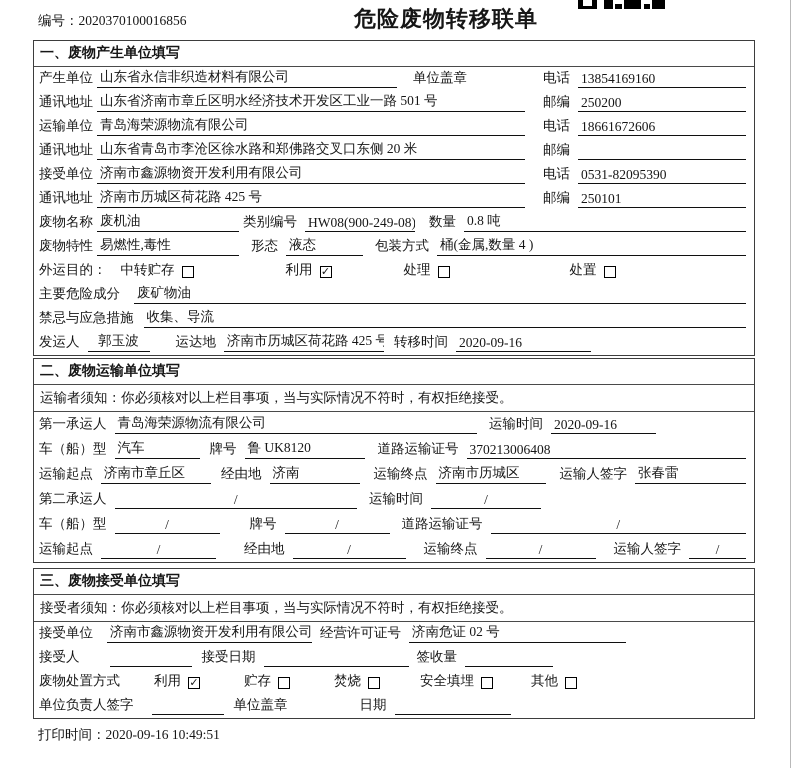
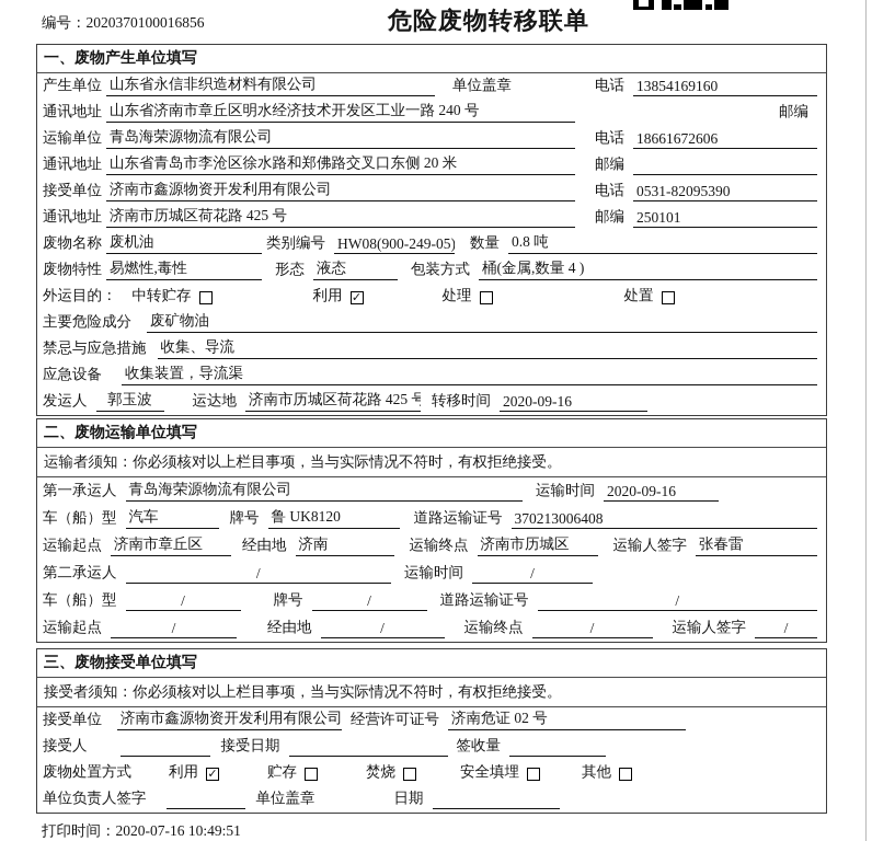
  编号：2020370100016856
  危险废物转移联单
  一、废物产生单位填写
  产生单位
  山东省永信非织造材料有限公司
  单位盖章
  电话
  13854169160
  通讯地址
- 山东省济南市章丘区明水经济技术开发区工业一路 501 号
+ 山东省济南市章丘区明水经济技术开发区工业一路 240 号
  邮编
- 250200
  运输单位
  青岛海荣源物流有限公司
  电话
  18661672606
  通讯地址
  山东省青岛市李沧区徐水路和郑佛路交叉口东侧 20 米
  邮编
  接受单位
  济南市鑫源物资开发利用有限公司
  电话
  0531-82095390
  通讯地址
  济南市历城区荷花路 425 号
  邮编
  250101
  废物名称
  废机油
  类别编号
- HW08(900-249-08)
+ HW08(900-249-05)
  数量
  0.8 吨
  废物特性
  易燃性,毒性
  形态
  液态
  包装方式
  桶(金属,数量 4 )
  外运目的：
  中转贮存
  利用
  ✓
  处理
  处置
  主要危险成分
  废矿物油
  禁忌与应急措施
  收集、导流
+ 应急设备
+ 收集装置，导流渠
  发运人
  郭玉波
  运达地
  济南市历城区荷花路 425 号
  转移时间
  2020-09-16
  二、废物运输单位填写
  运输者须知：你必须核对以上栏目事项，当与实际情况不符时，有权拒绝接受。
  第一承运人
  青岛海荣源物流有限公司
  运输时间
  2020-09-16
  车（船）型
  汽车
  牌号
  鲁 UK8120
  道路运输证号
  370213006408
  运输起点
  济南市章丘区
  经由地
  济南
  运输终点
  济南市历城区
  运输人签字
  张春雷
  第二承运人
  /
  运输时间
  /
  车（船）型
  /
  牌号
  /
  道路运输证号
  /
  运输起点
  /
  经由地
  /
  运输终点
  /
  运输人签字
  /
  三、废物接受单位填写
  接受者须知：你必须核对以上栏目事项，当与实际情况不符时，有权拒绝接受。
  接受单位
  济南市鑫源物资开发利用有限公司
  经营许可证号
  济南危证 02 号
  接受人
  接受日期
  签收量
  废物处置方式
  利用
  ✓
  贮存
  焚烧
  安全填埋
  其他
  单位负责人签字
  单位盖章
  日期
- 打印时间：2020-09-16 10:49:51
+ 打印时间：2020-07-16 10:49:51
